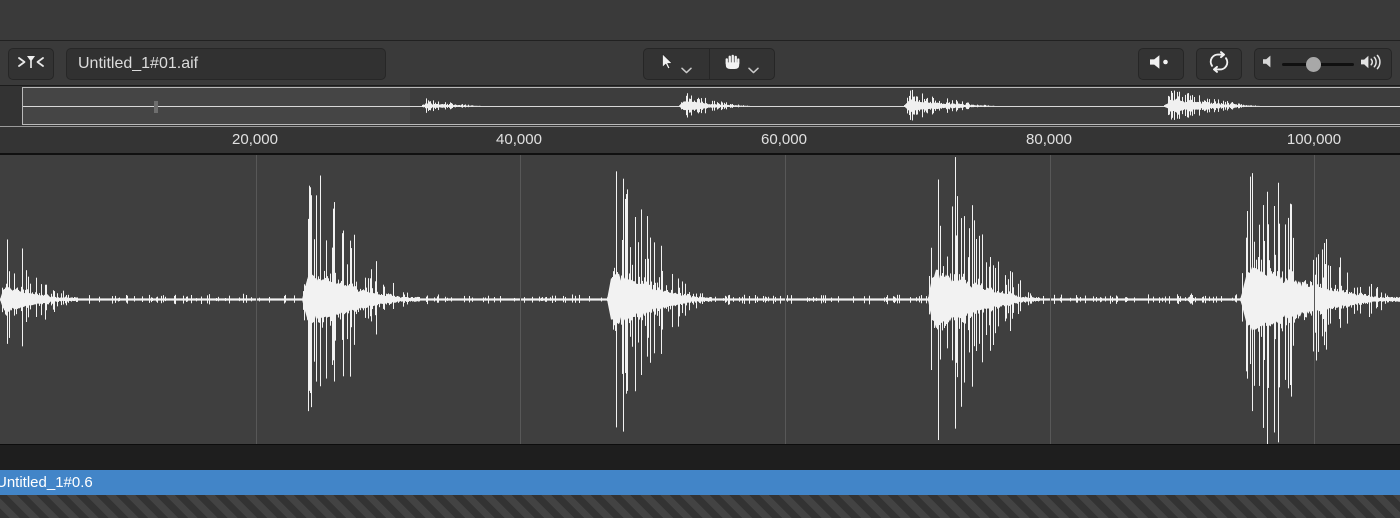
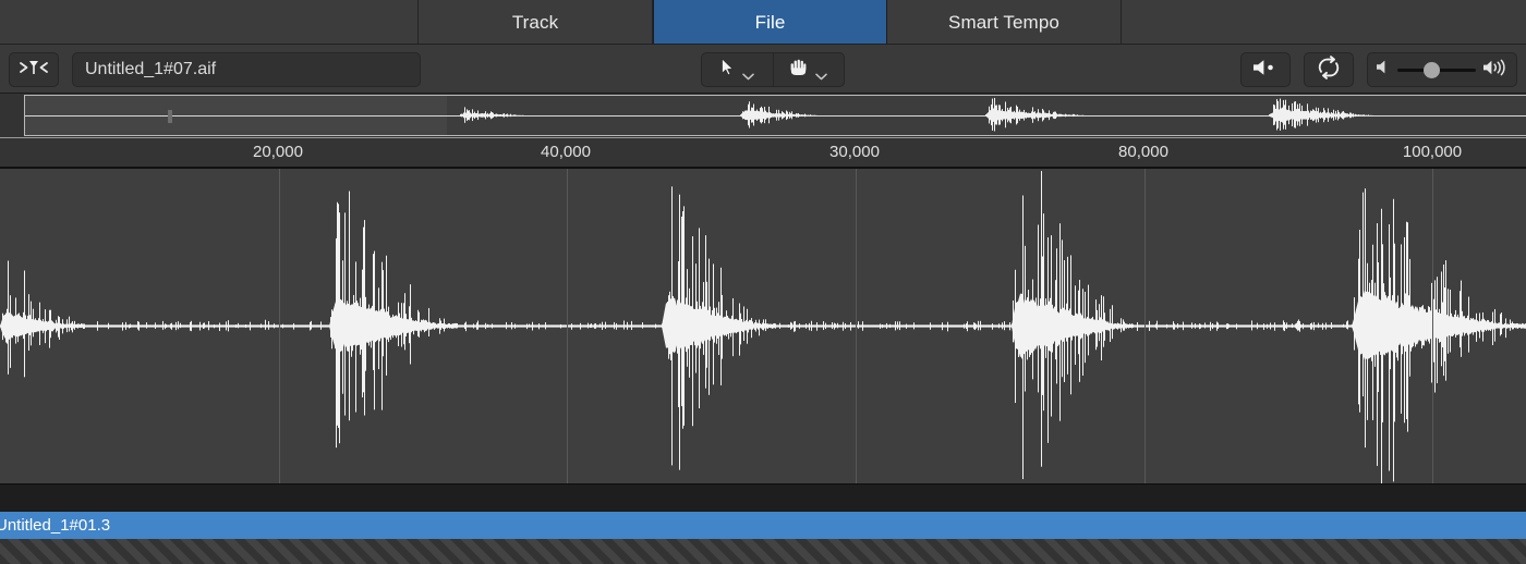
+ Track
+ File
+ Smart Tempo
- Untitled_1#01.aif
+ Untitled_1#07.aif
  20,000
  40,000
- 60,000
+ 30,000
  80,000
  100,000
- Untitled_1#0.6
+ Untitled_1#01.3
